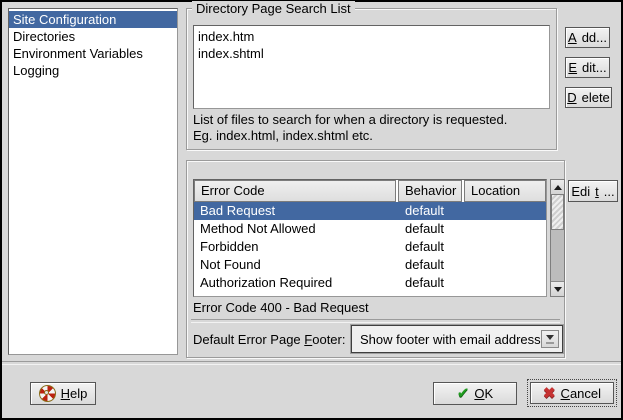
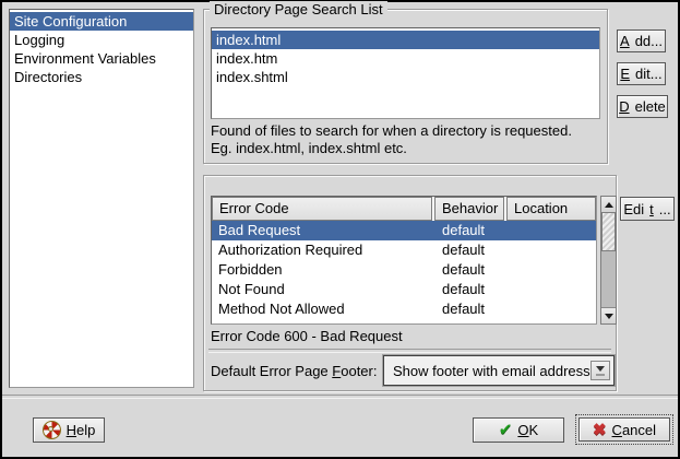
  Site Configuration
- Directories
+ Logging
  Environment Variables
- Logging
+ Directories
  Directory Page Search List
+ index.html
  index.htm
  index.shtml
- List of files to search for when a directory is requested.
+ Found of files to search for when a directory is requested.
  Eg. index.html, index.shtml etc.
  A
  dd...
  E
  dit...
  D
  elete
  Error Code
  Behavior
  Location
  Bad Request
  default
- Method Not Allowed
+ Authorization Required
  default
  Forbidden
  default
  Not Found
  default
- Authorization Required
+ Method Not Allowed
  default
- Error Code 400 - Bad Request
+ Error Code 600 - Bad Request
  Default Error Page Footer:
  Show footer with email address
  Edi
  t
  ...
  Help
  ✔
  OK
  ✖
  Cancel
